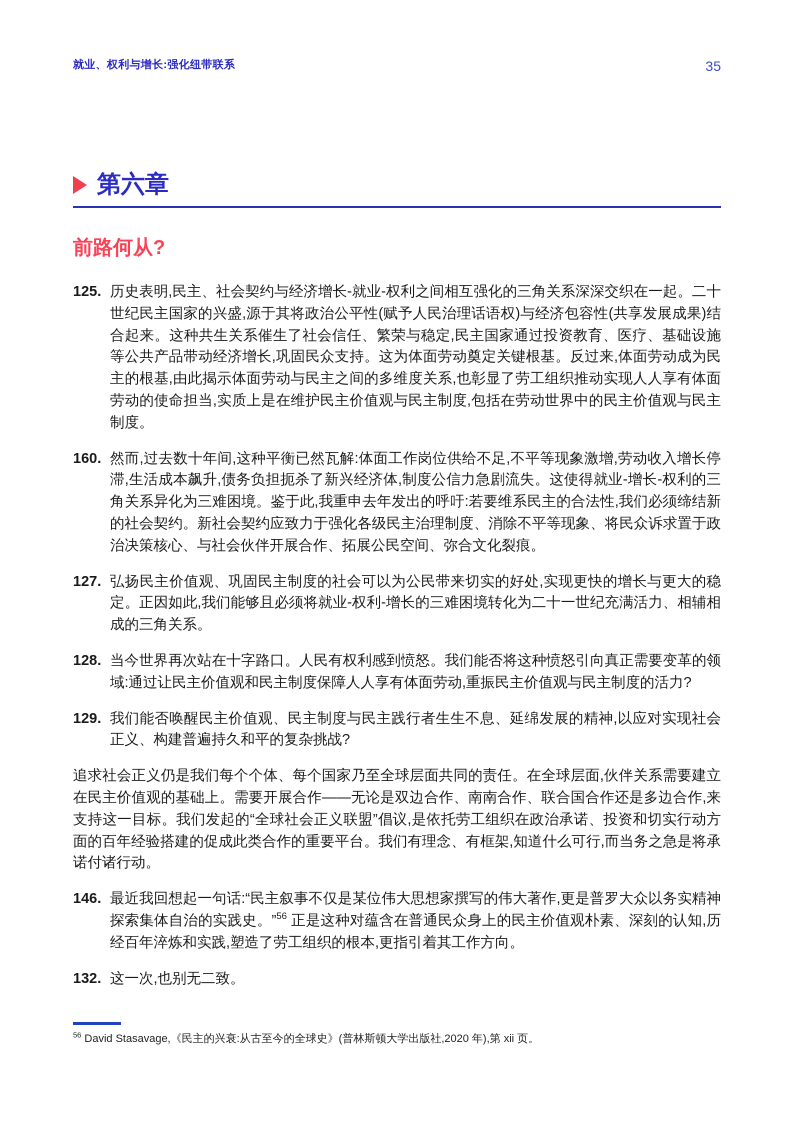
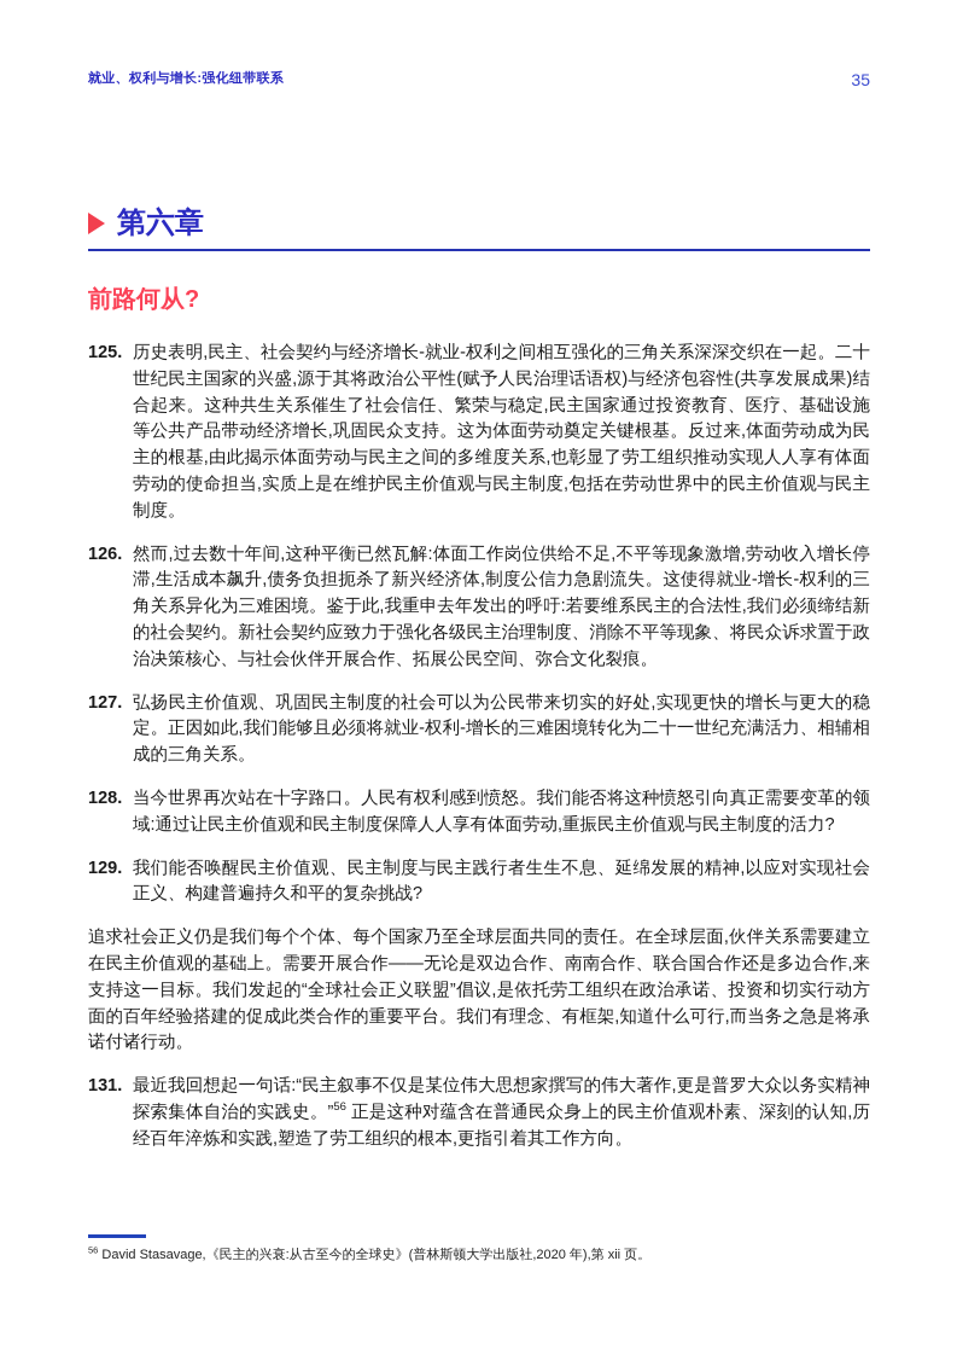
  就业、权利与增长:强化纽带联系
  35
  第六章
  前路何从?
  125.
  历史表明,民主、社会契约与经济增长-就业-权利之间相互强化的三角关系深深交织在一起。二十世纪民主国家的兴盛,源于其将政治公平性(赋予人民治理话语权)与经济包容性(共享发展成果)结合起来。这种共生关系催生了社会信任、繁荣与稳定,民主国家通过投资教育、医疗、基础设施等公共产品带动经济增长,巩固民众支持。这为体面劳动奠定关键根基。反过来,体面劳动成为民主的根基,由此揭示体面劳动与民主之间的多维度关系,也彰显了劳工组织推动实现人人享有体面劳动的使命担当,实质上是在维护民主价值观与民主制度,包括在劳动世界中的民主价值观与民主制度。
- 160.
+ 126.
  然而,过去数十年间,这种平衡已然瓦解:体面工作岗位供给不足,不平等现象激增,劳动收入增长停滞,生活成本飙升,债务负担扼杀了新兴经济体,制度公信力急剧流失。这使得就业-增长-权利的三角关系异化为三难困境。鉴于此,我重申去年发出的呼吁:若要维系民主的合法性,我们必须缔结新的社会契约。新社会契约应致力于强化各级民主治理制度、消除不平等现象、将民众诉求置于政治决策核心、与社会伙伴开展合作、拓展公民空间、弥合文化裂痕。
  127.
  弘扬民主价值观、巩固民主制度的社会可以为公民带来切实的好处,实现更快的增长与更大的稳定。正因如此,我们能够且必须将就业-权利-增长的三难困境转化为二十一世纪充满活力、相辅相成的三角关系。
  128.
  当今世界再次站在十字路口。人民有权利感到愤怒。我们能否将这种愤怒引向真正需要变革的领域:通过让民主价值观和民主制度保障人人享有体面劳动,重振民主价值观与民主制度的活力?
  129.
  我们能否唤醒民主价值观、民主制度与民主践行者生生不息、延绵发展的精神,以应对实现社会正义、构建普遍持久和平的复杂挑战?
  追求社会正义仍是我们每个个体、每个国家乃至全球层面共同的责任。在全球层面,伙伴关系需要建立在民主价值观的基础上。需要开展合作——无论是双边合作、南南合作、联合国合作还是多边合作,来支持这一目标。我们发起的“全球社会正义联盟”倡议,是依托劳工组织在政治承诺、投资和切实行动方面的百年经验搭建的促成此类合作的重要平台。我们有理念、有框架,知道什么可行,而当务之急是将承诺付诸行动。
- 146.
+ 131.
  最近我回想起一句话:“民主叙事不仅是某位伟大思想家撰写的伟大著作,更是普罗大众以务实精神探索集体自治的实践史。”56 正是这种对蕴含在普通民众身上的民主价值观朴素、深刻的认知,历经百年淬炼和实践,塑造了劳工组织的根本,更指引着其工作方向。
- 132.
- 这一次,也别无二致。
  56 David Stasavage,《民主的兴衰:从古至今的全球史》(普林斯顿大学出版社,2020 年),第 xii 页。
